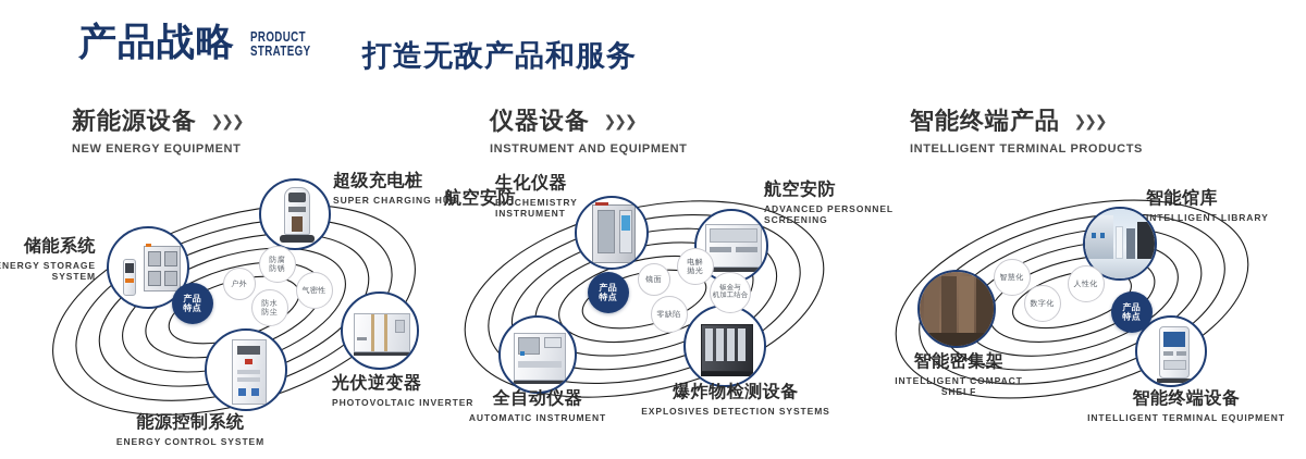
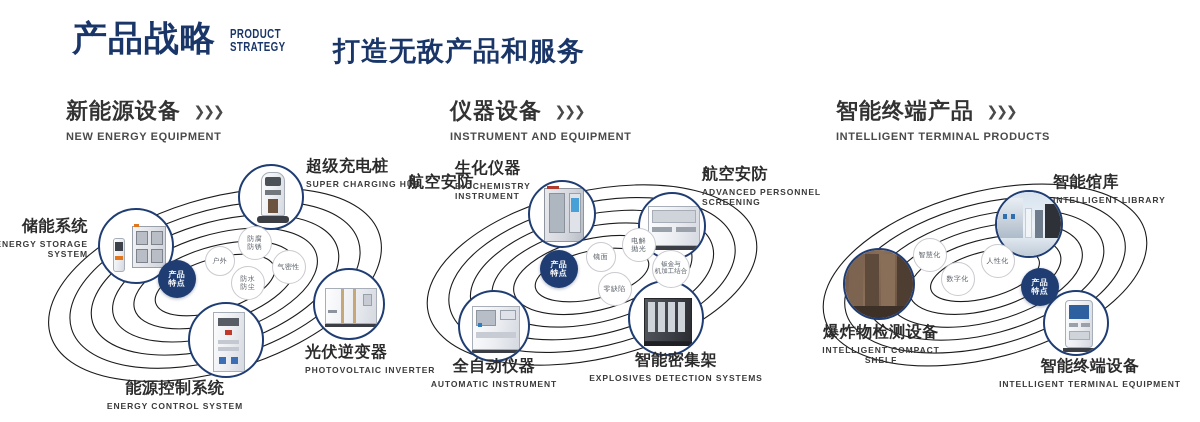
  产品战略
  PRODUCT
  STRATEGY
  打造无敌产品和服务
  新能源设备 ❯❯❯
  NEW ENERGY EQUIPMENT
  仪器设备 ❯❯❯
  INSTRUMENT AND EQUIPMENT
  智能终端产品 ❯❯❯
  INTELLIGENT TERMINAL PRODUCTS
  储能系统
  NERGY STORAGE
  SYSTEM
  超级充电桩
  SUPER CHARGING HUB
  光伏逆变器
  PHOTOVOLTAIC INVERTER
  能源控制系统
  ENERGY CONTROL SYSTEM
  产品
  特点
  户外
  防腐
  防锈
  防水
  防尘
  气密性
  航空安防
  生化仪器
  BIOCHEMISTRY
  INSTRUMENT
  航空安防
  ADVANCED PERSONNEL
  SCREENING
  全自动仪器
  AUTOMATIC INSTRUMENT
- 爆炸物检测设备
+ 智能密集架
  EXPLOSIVES DETECTION SYSTEMS
  产品
  特点
  镜面
  电解
  抛光
  零缺陷
  智能馆库
  INTELLIGENT LIBRARY
- 智能密集架
+ 爆炸物检测设备
  INTELLIGENT COMPACT
  SHELF
  智能终端设备
  INTELLIGENT TERMINAL EQUIPMENT
  智慧化
  数字化
  人性化
  产品
  特点
